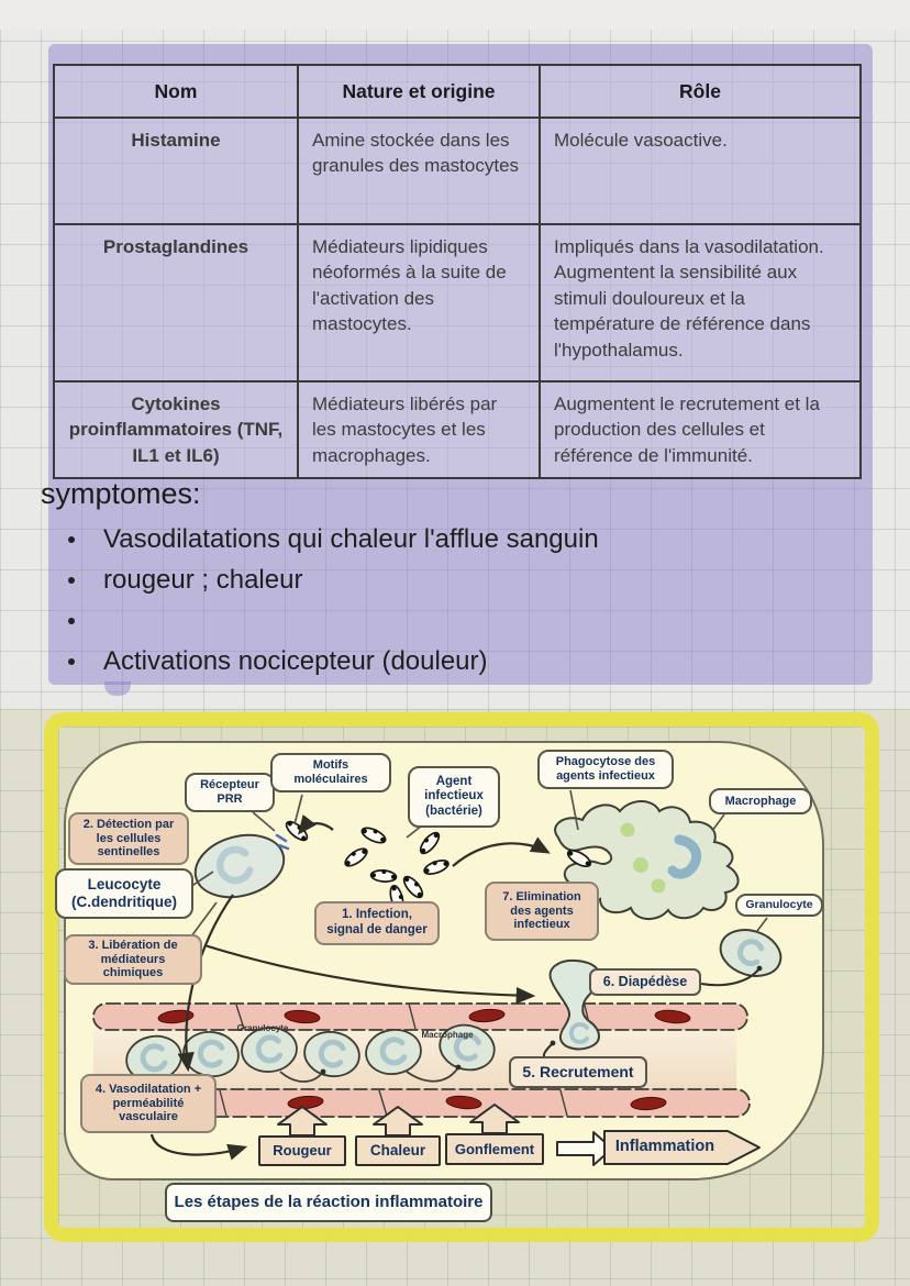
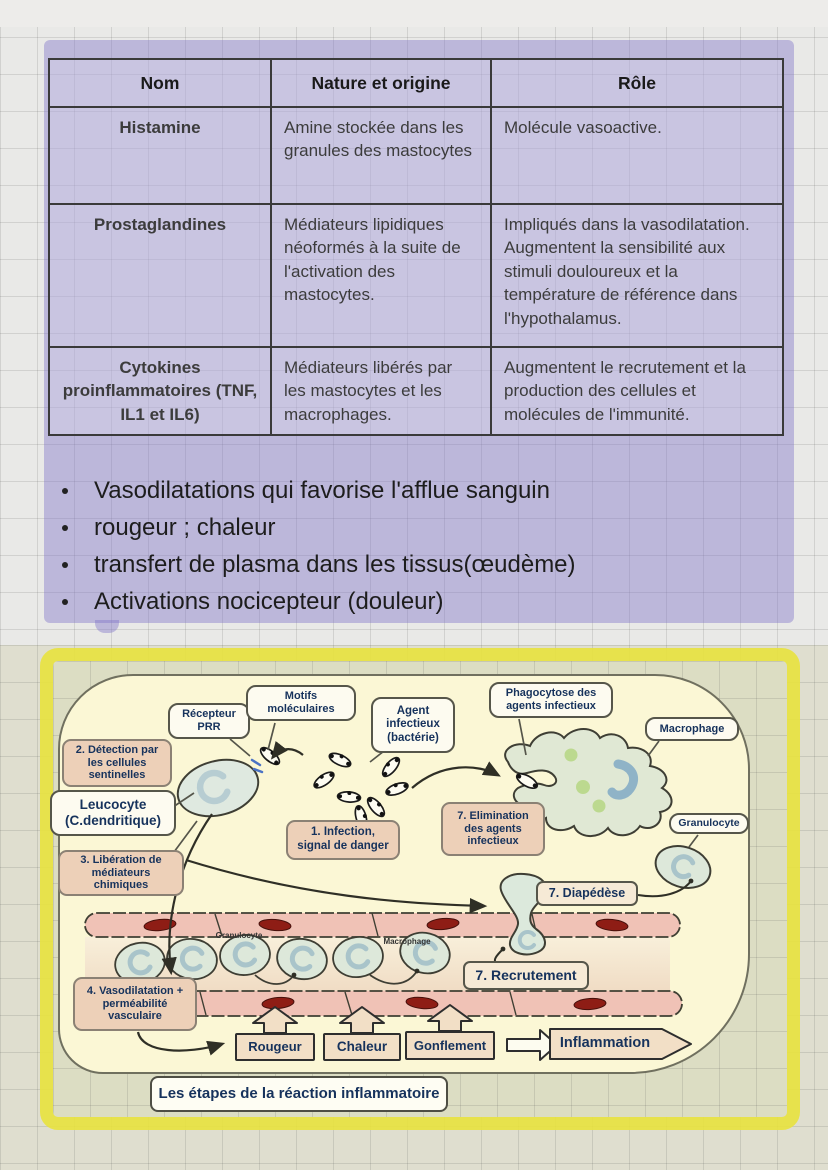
  Nom	Nature et origine	Rôle
  Histamine	Amine stockée dans les granules des mastocytes	Molécule vasoactive.
  Prostaglandines	Médiateurs lipidiques néoformés à la suite de l'activation des mastocytes.	Impliqués dans la vasodilatation. Augmentent la sensibilité aux stimuli douloureux et la température de référence dans l'hypothalamus.
- Cytokines proinflammatoires (TNF, IL1 et IL6)	Médiateurs libérés par les mastocytes et les macrophages.	Augmentent le recrutement et la production des cellules et référence de l'immunité.
+ Cytokines proinflammatoires (TNF, IL1 et IL6)	Médiateurs libérés par les mastocytes et les macrophages.	Augmentent le recrutement et la production des cellules et molécules de l'immunité.
- symptomes:
- Vasodilatations qui chaleur l'afflue sanguin
+ Vasodilatations qui favorise l'afflue sanguin
  rougeur ; chaleur
+ transfert de plasma dans les tissus(œudème)
  Activations nocicepteur (douleur)
  Récepteur
  PRR
  Motifs
  moléculaires
  Agent
  infectieux
  (bactérie)
  Phagocytose des
  agents infectieux
  Macrophage
  2. Détection par
  les cellules
  sentinelles
  Leucocyte
  (C.dendritique)
  1. Infection,
  signal de danger
  7. Elimination
  des agents
  infectieux
  Granulocyte
  3. Libération de
  médiateurs
  chimiques
- 6. Diapédèse
+ 7. Diapédèse
- 5. Recrutement
+ 7. Recrutement
  4. Vasodilatation +
  perméabilité
  vasculaire
  Granulocyte
  Macrophage
  Rougeur
  Chaleur
  Gonflement
  Inflammation
  Les étapes de la réaction inflammatoire
